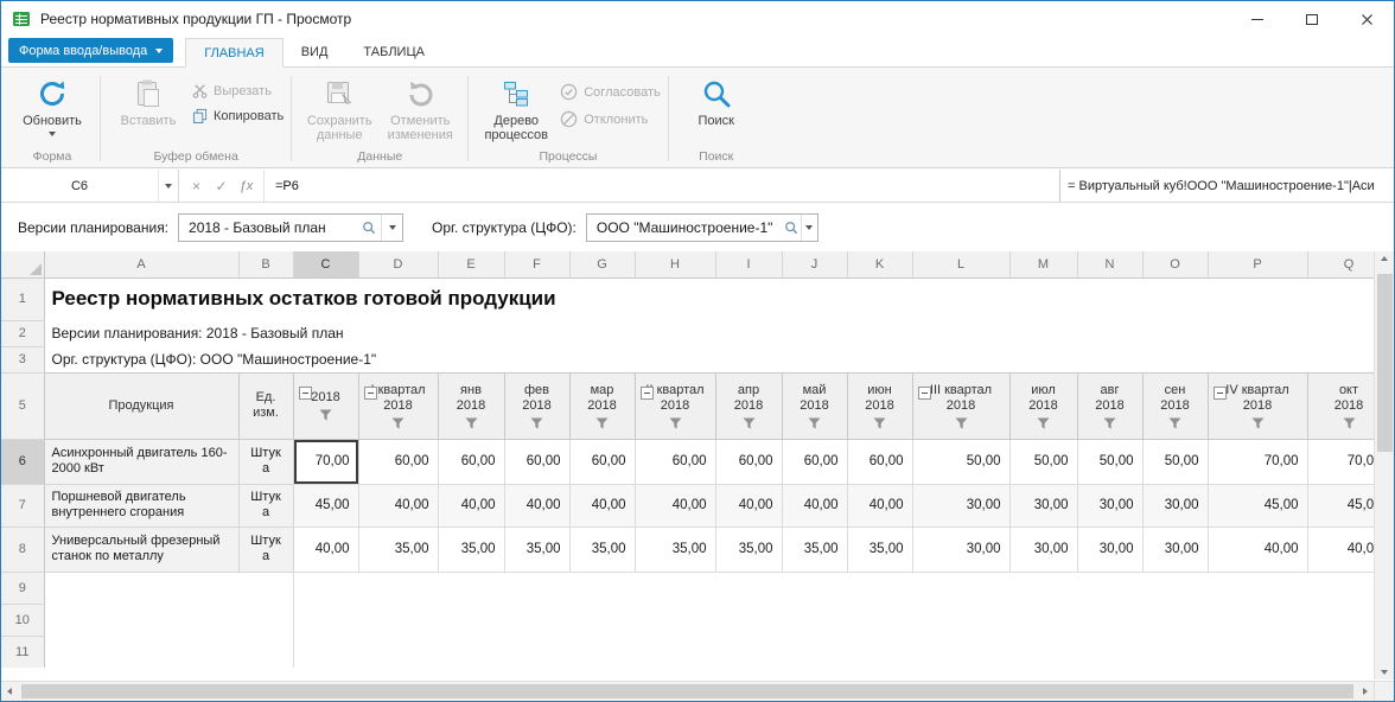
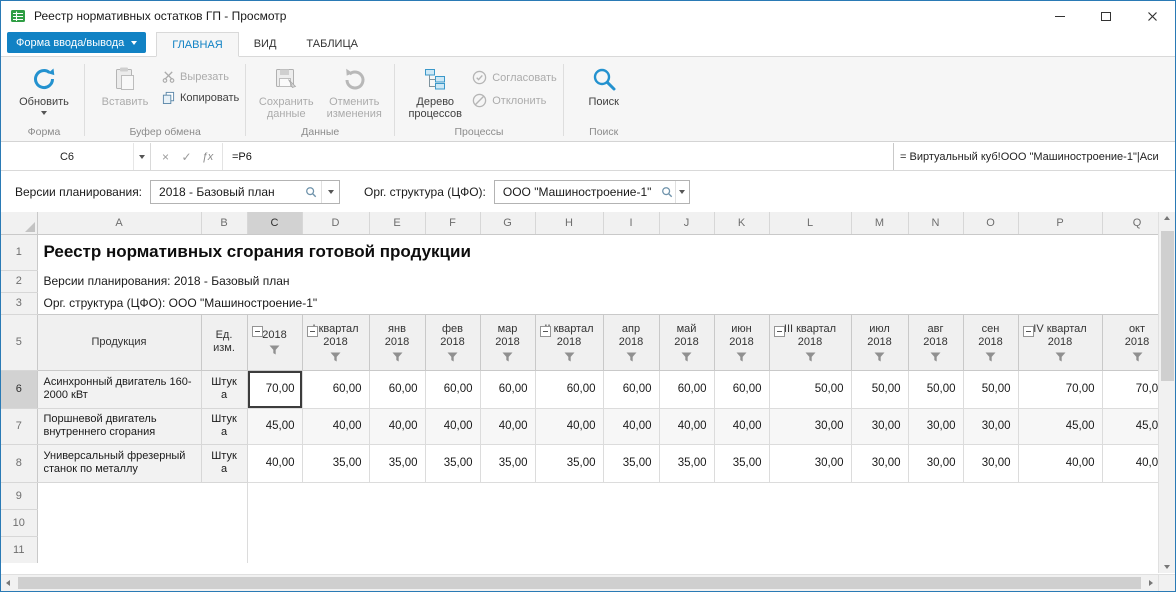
- Реестр нормативных продукции ГП - Просмотр
+ Реестр нормативных остатков ГП - Просмотр
  Форма ввода/вывода
  ГЛАВНАЯ
  ВИД
  ТАБЛИЦА
  Обновить
  Форма
  Вставить
  Вырезать
  Копировать
  Буфер обмена
  Сохранить данные
  Отменить изменения
  Данные
  Дерево процессов
  Согласовать
  Отклонить
  Процессы
  Поиск
  Поиск
  C6
  ×
  ✓
  ƒx
  =P6
  = Виртуальный куб!ООО "Машиностроение-1"|Аси
  Версии планирования:
  2018 - Базовый план
  Орг. структура (ЦФО):
  ООО "Машиностроение-1"
  	A	B	C	D	E	F	G	H	I	J	K	L	M	N	O	P	Q
- 1	Реестр нормативных остатков готовой продукции
+ 1	Реестр нормативных сгорания готовой продукции
  2	Версии планирования: 2018 - Базовый план
  3	Орг. структура (ЦФО): ООО "Машиностроение-1"
  5	Продукция	Ед. изм.	2018	квартал2018	янв2018	фев2018	мар2018	квартал2018	апр2018	май2018	июн2018	III квартал2018	июл2018	авг2018	сен2018	IV квартал2018	окт2018
  6	Асинхронный двигатель 160-2000 кВт	Штука	70,00	60,00	60,00	60,00	60,00	60,00	60,00	60,00	60,00	50,00	50,00	50,00	50,00	70,00	70,0
  7	Поршневой двигатель внутреннего сгорания	Штука	45,00	40,00	40,00	40,00	40,00	40,00	40,00	40,00	40,00	30,00	30,00	30,00	30,00	45,00	45,0
  8	Универсальный фрезерный станок по металлу	Штука	40,00	35,00	35,00	35,00	35,00	35,00	35,00	35,00	35,00	30,00	30,00	30,00	30,00	40,00	40,0
  9
  10
  11
